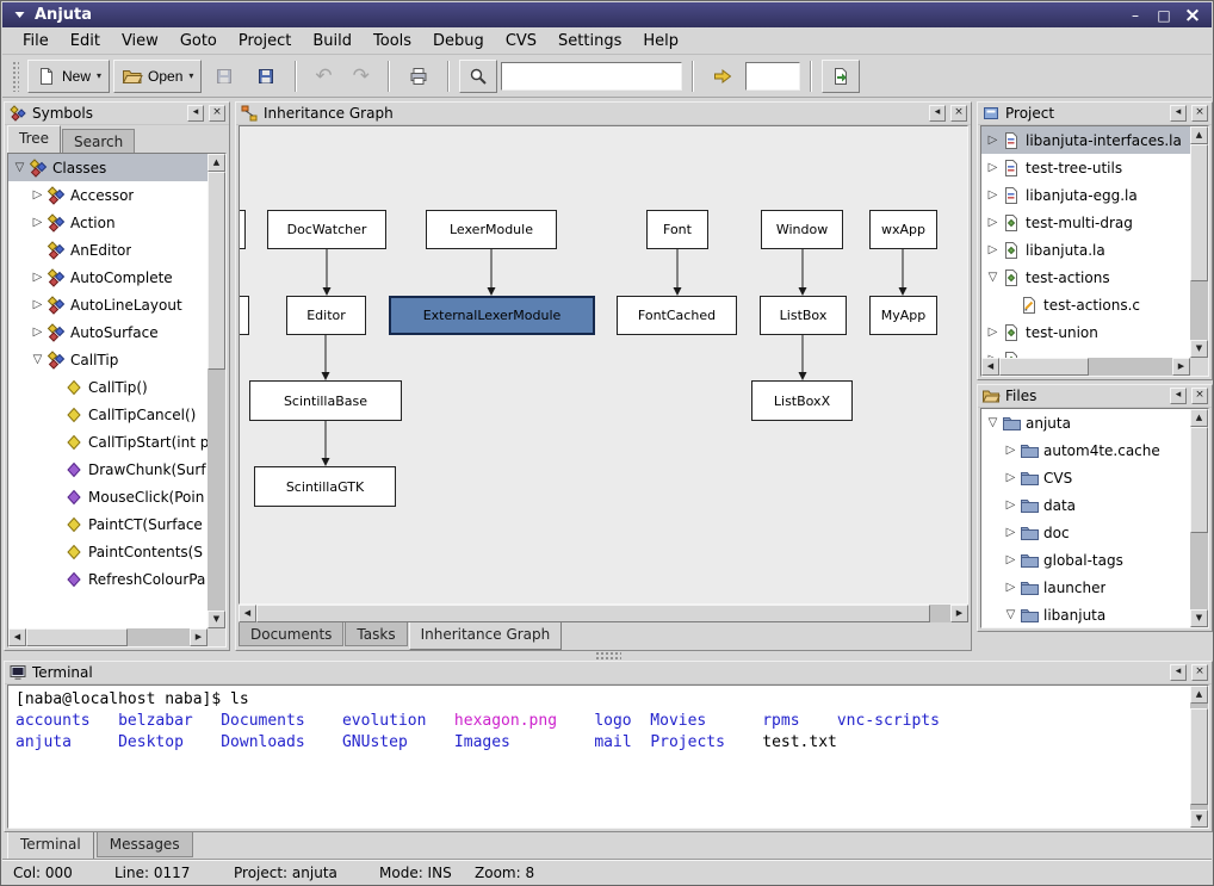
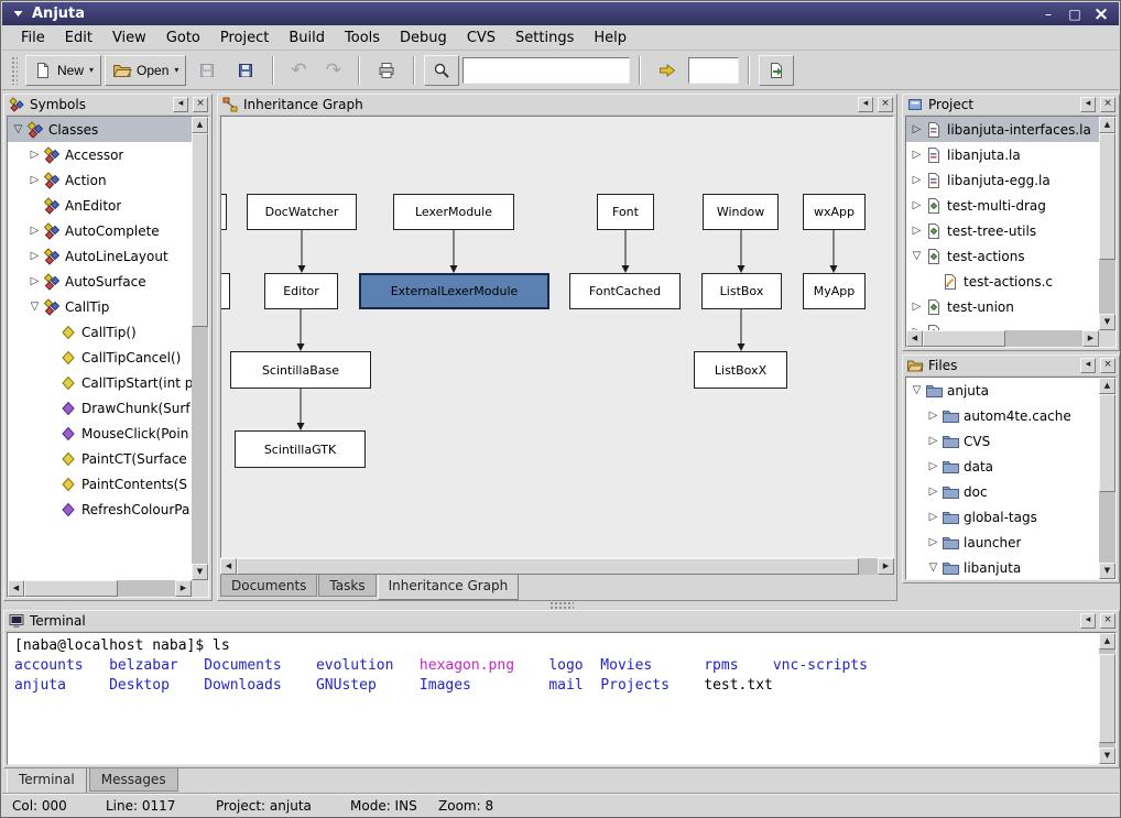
  Anjuta
  –
  □
  ×
  File
  Edit
  View
  Goto
  Project
  Build
  Tools
  Debug
  CVS
  Settings
  Help
  New
  ▾
  Open
  ▾
  ↶
  ↷
  Symbols
  ◂
  ×
- Tree
- Search
  ▽
  Classes
  ▷
  Accessor
  ▷
  Action
  AnEditor
  ▷
  AutoComplete
  ▷
  AutoLineLayout
  ▷
  AutoSurface
  ▽
  CallTip
  CallTip()
  CallTipCancel()
  CallTipStart(int p
  DrawChunk(Surf
  MouseClick(Poin
  PaintCT(Surface
  PaintContents(S
  RefreshColourPa
  ▲
  ▼
  ◀
  ▶
  Inheritance Graph
  ◂
  ×
  DocWatcher
  LexerModule
  Font
  Window
  wxApp
  Editor
  ExternalLexerModule
  FontCached
  ListBox
  MyApp
  ScintillaBase
  ListBoxX
  ScintillaGTK
  ◀
  ▶
  Documents
  Tasks
  Inheritance Graph
  Project
  ◂
  ×
  ▷
  libanjuta-interfaces.la
  ▷
- test-tree-utils
+ libanjuta.la
  ▷
  libanjuta-egg.la
  ▷
  test-multi-drag
  ▷
- libanjuta.la
+ test-tree-utils
  ▽
  test-actions
  test-actions.c
  ▷
  test-union
  ▲
  ▼
  ◀
  ▶
  Files
  ◂
  ×
  ▽
  anjuta
  ▷
  autom4te.cache
  ▷
  CVS
  ▷
  data
  ▷
  doc
  ▷
  global-tags
  ▷
  launcher
  ▽
  libanjuta
  ▲
  ▼
  Terminal
  ◂
  ×
  [naba@localhost naba]$ ls
  accounts belzabar Documents evolution hexagon.png logo Movies rpms vnc-scripts
  anjuta Desktop Downloads GNUstep Images mail Projects test.txt
  ▲
  ▼
  Terminal
  Messages
  Col: 000
  Line: 0117
  Project: anjuta
  Mode: INS
  Zoom: 8
